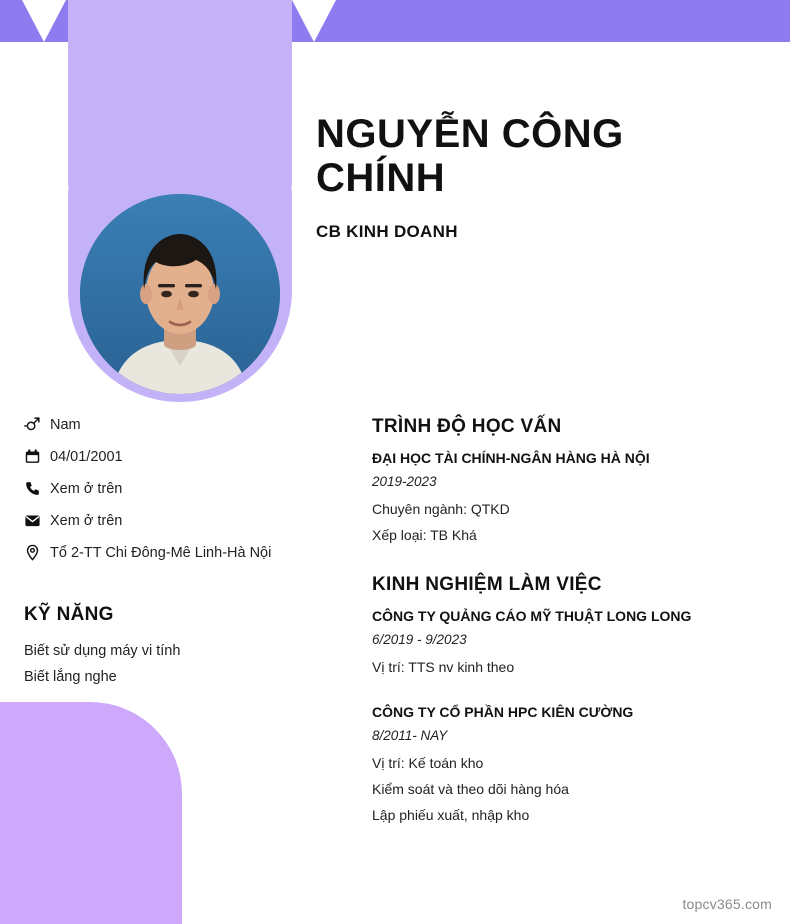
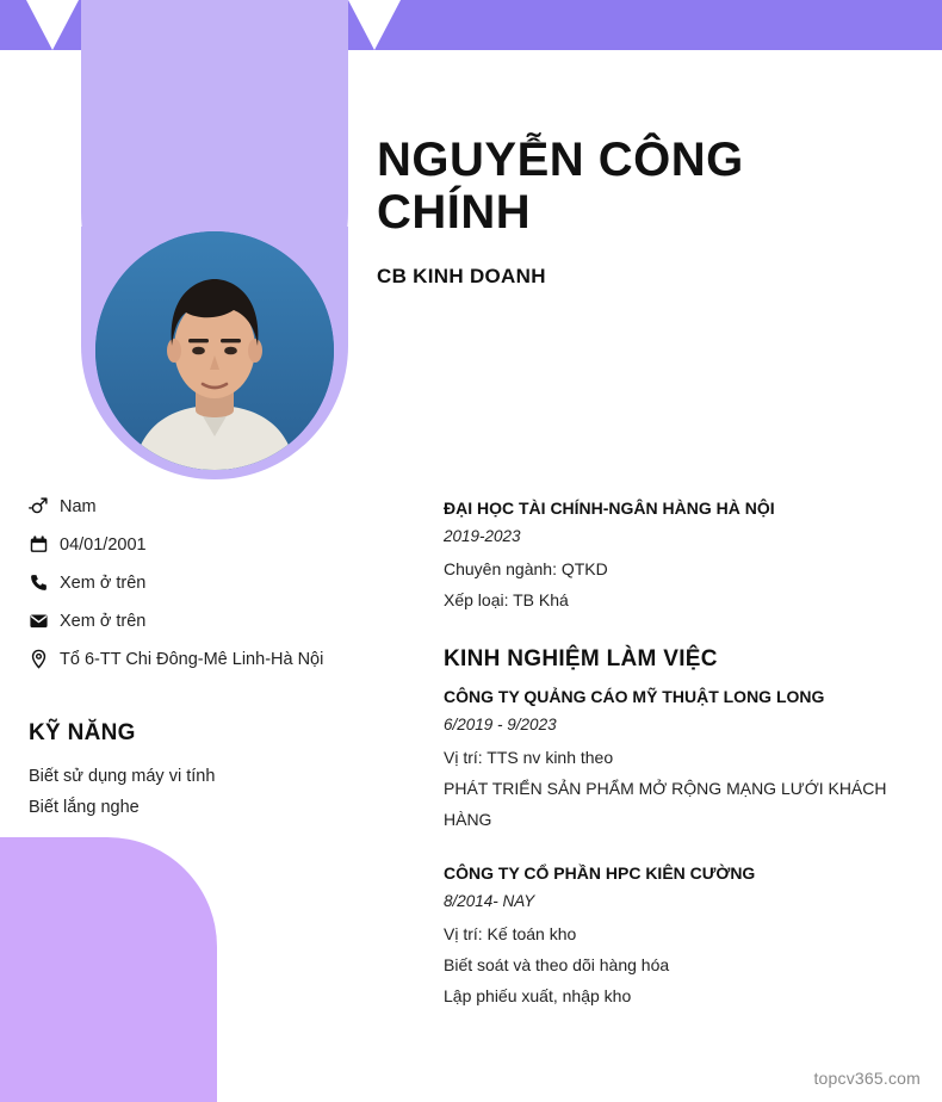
  NGUYỄN CÔNG
  CHÍNH
  CB KINH DOANH
  Nam
  04/01/2001
  Xem ở trên
  Xem ở trên
- Tổ 2-TT Chi Đông-Mê Linh-Hà Nội
+ Tổ 6-TT Chi Đông-Mê Linh-Hà Nội
  KỸ NĂNG
  Biết sử dụng máy vi tính
  Biết lắng nghe
- TRÌNH ĐỘ HỌC VẤN
  ĐẠI HỌC TÀI CHÍNH-NGÂN HÀNG HÀ NỘI
  2019-2023
  Chuyên ngành: QTKD
  Xếp loại: TB Khá
  KINH NGHIỆM LÀM VIỆC
  CÔNG TY QUẢNG CÁO MỸ THUẬT LONG LONG
  6/2019 - 9/2023
  Vị trí: TTS nv kinh theo
+ PHÁT TRIỂN SẢN PHẨM MỞ RỘNG MẠNG LƯỚI KHÁCH HÀNG
  CÔNG TY CỔ PHẦN HPC KIÊN CƯỜNG
- 8/2011- NAY
+ 8/2014- NAY
  Vị trí: Kế toán kho
- Kiểm soát và theo dõi hàng hóa
+ Biết soát và theo dõi hàng hóa
  Lập phiếu xuất, nhập kho
  topcv365.com
